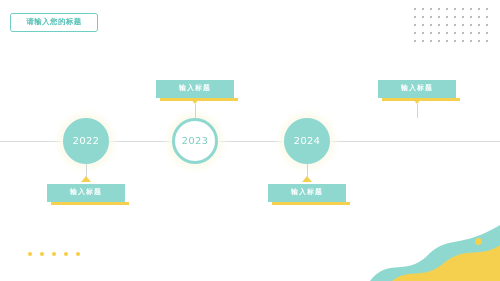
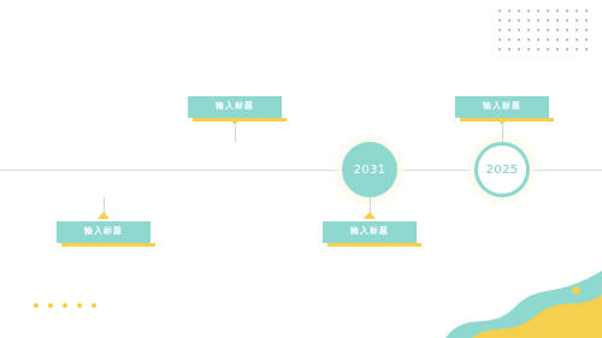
- 请输入您的标题
- 2022
  输入标题
- 2023
  输入标题
- 2024
+ 2031
  输入标题
+ 2025
  输入标题
